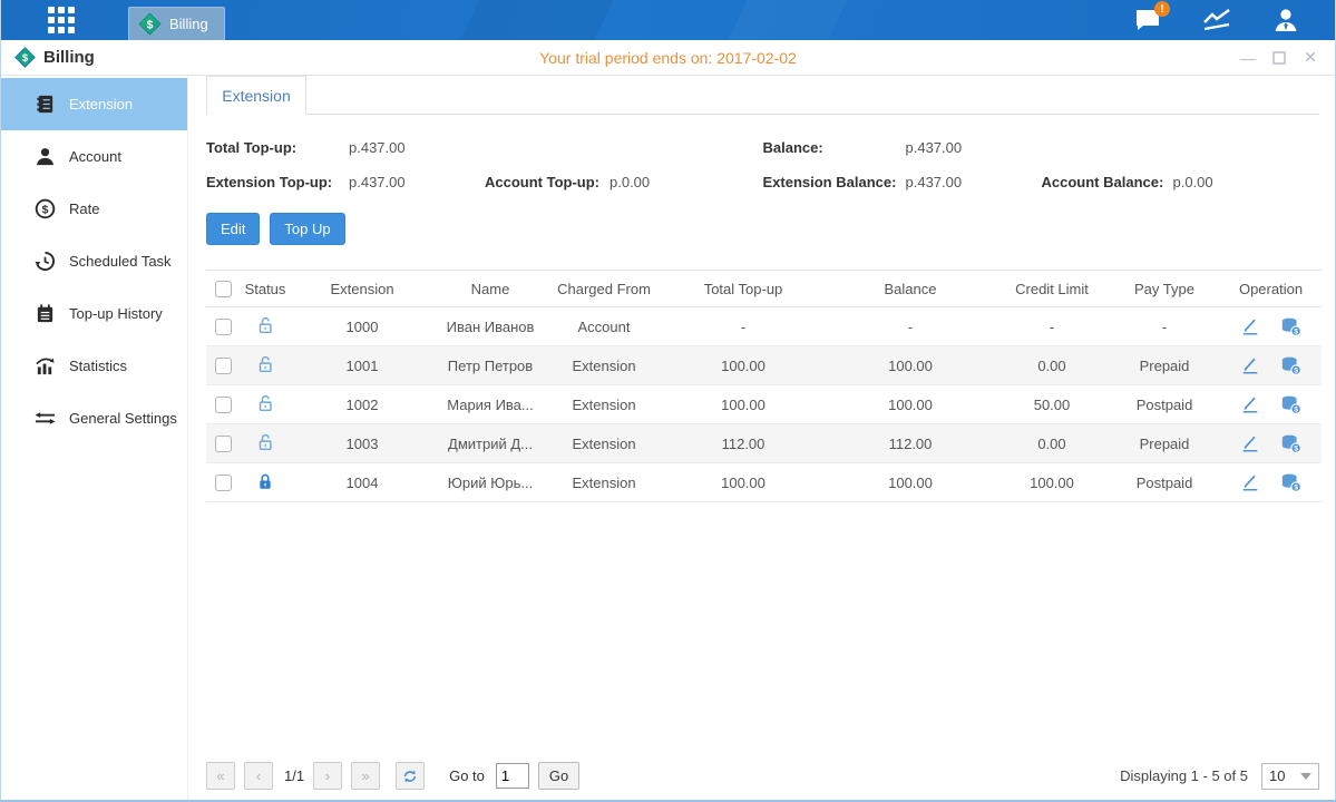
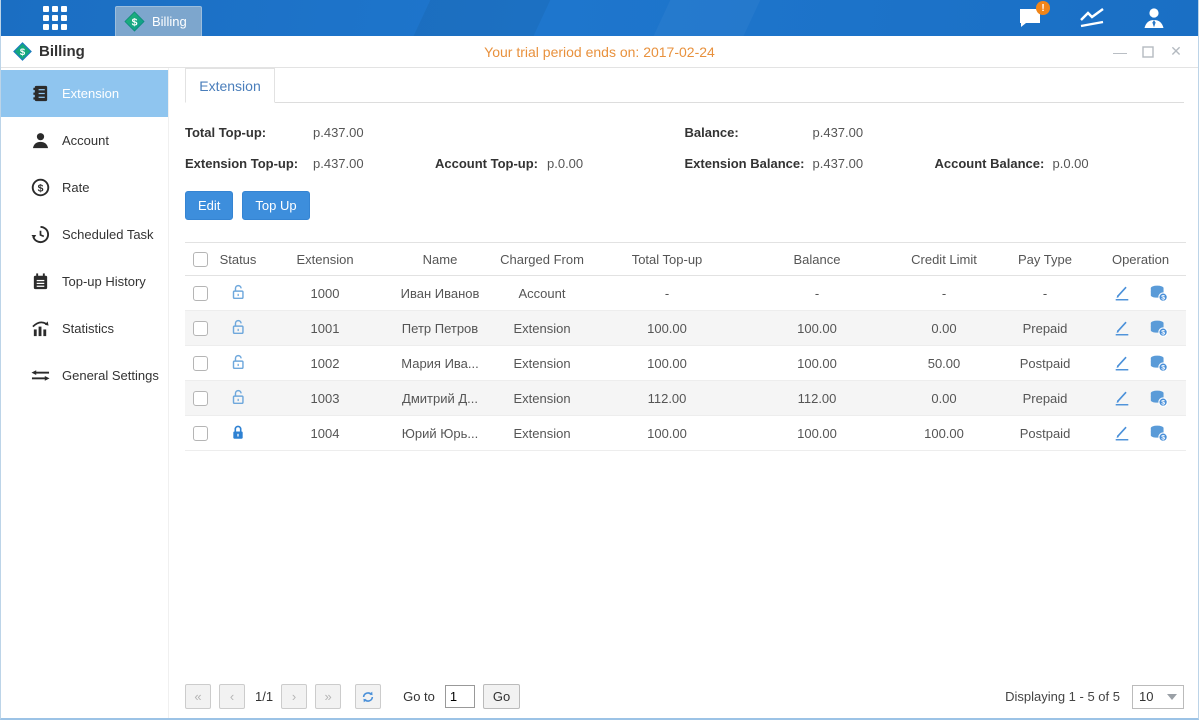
  $
  Billing
  !
- Your trial period ends on: 2017-02-02
+ Your trial period ends on: 2017-02-24
  $
  Billing
  —
  ✕
  Extension
  Account
  $
  Rate
  Scheduled Task
  Top-up History
  Statistics
  General Settings
  Extension
  Total Top-up:
  p.437.00
  Extension Top-up:
  p.437.00
  Account Top-up:
  p.0.00
  Balance:
  p.437.00
  Extension Balance:
  p.437.00
  Account Balance:
  p.0.00
  Edit
  Top Up
  	Status	Extension	Name	Charged From	Total Top-up	Balance	Credit Limit	Pay Type	Operation
  		1000	Иван Иванов	Account	-	-	-	-
  		1001	Петр Петров	Extension	100.00	100.00	0.00	Prepaid
  		1002	Мария Ива...	Extension	100.00	100.00	50.00	Postpaid
  		1003	Дмитрий Д...	Extension	112.00	112.00	0.00	Prepaid
  		1004	Юрий Юрь...	Extension	100.00	100.00	100.00	Postpaid
  «
  ‹
  1/1
  ›
  »
  Go to
  1
  Go
  Displaying 1 - 5 of 5
  10
